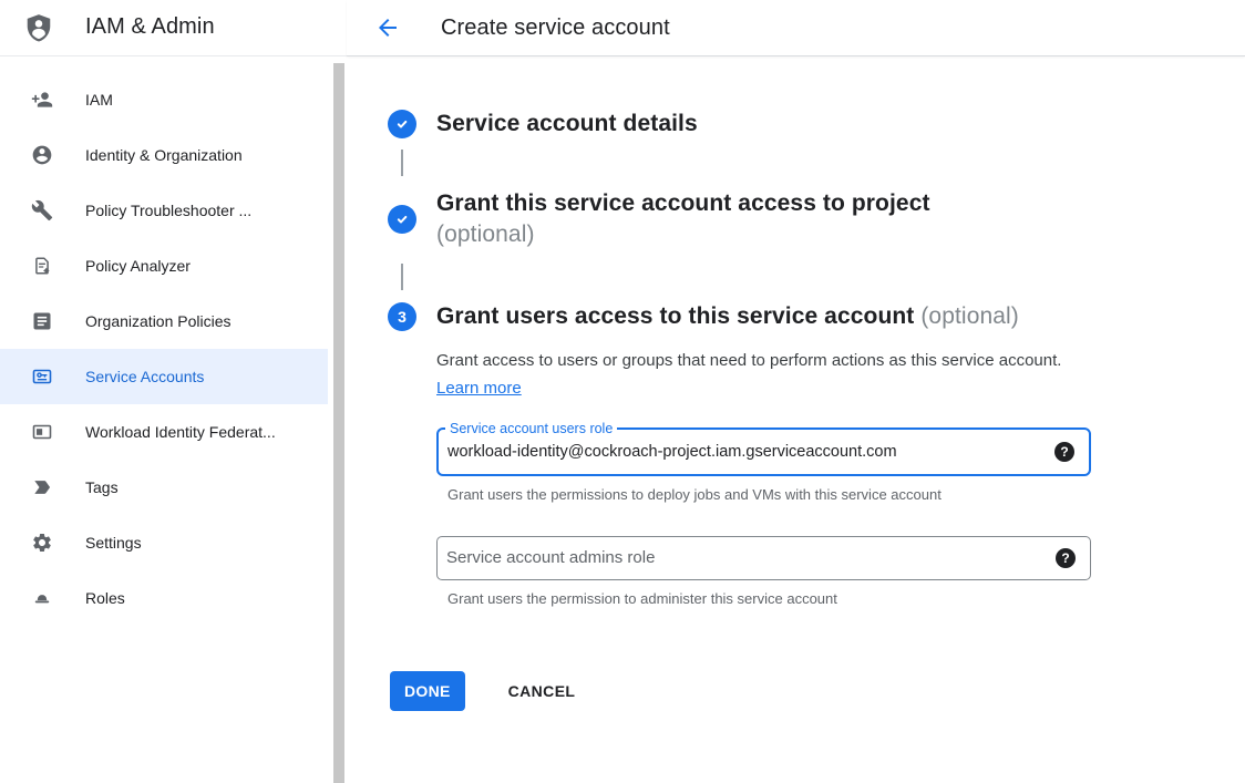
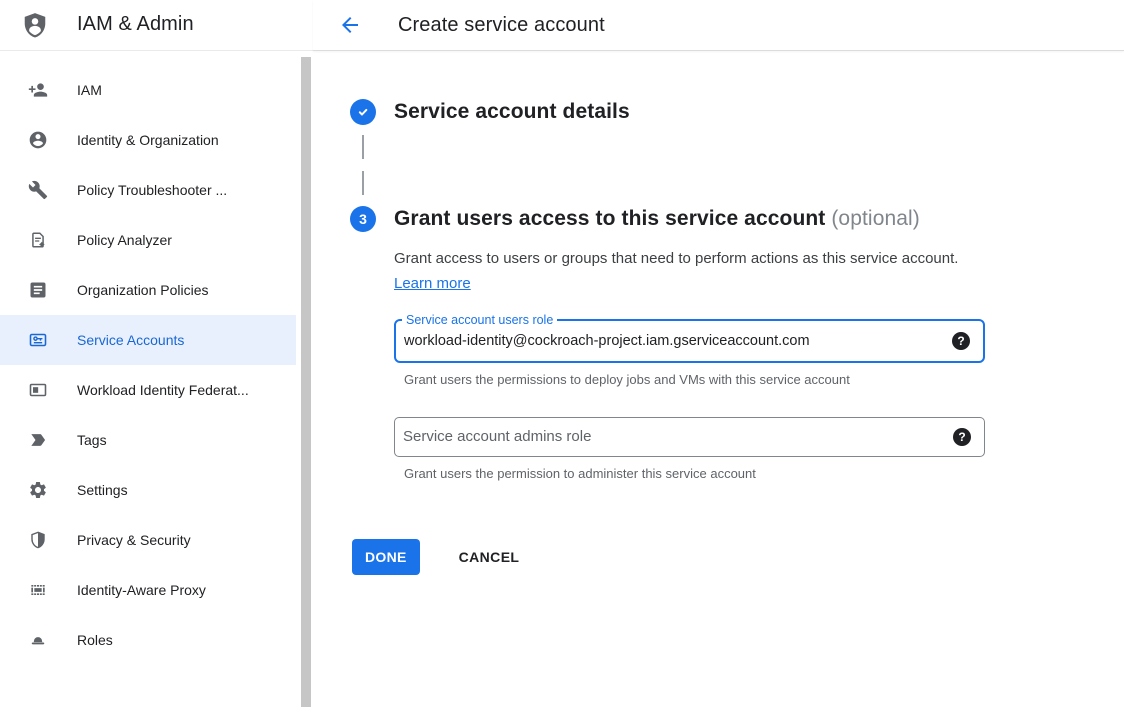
  IAM & Admin
  IAM
  Identity & Organization
  Policy Troubleshooter ...
  Policy Analyzer
  Organization Policies
  Service Accounts
  Workload Identity Federat...
  Tags
  Settings
+ Privacy & Security
+ Identity-Aware Proxy
  Roles
  Create service account
  Service account details
- Grant this service account access to project
- (optional)
  3
  Grant users access to this service account (optional)
  Grant access to users or groups that need to perform actions as this service account. Learn more
  Service account users role
  workload-identity@cockroach-project.iam.gserviceaccount.com
  ?
  Grant users the permissions to deploy jobs and VMs with this service account
  Service account admins role
  ?
  Grant users the permission to administer this service account
  DONE
  CANCEL
